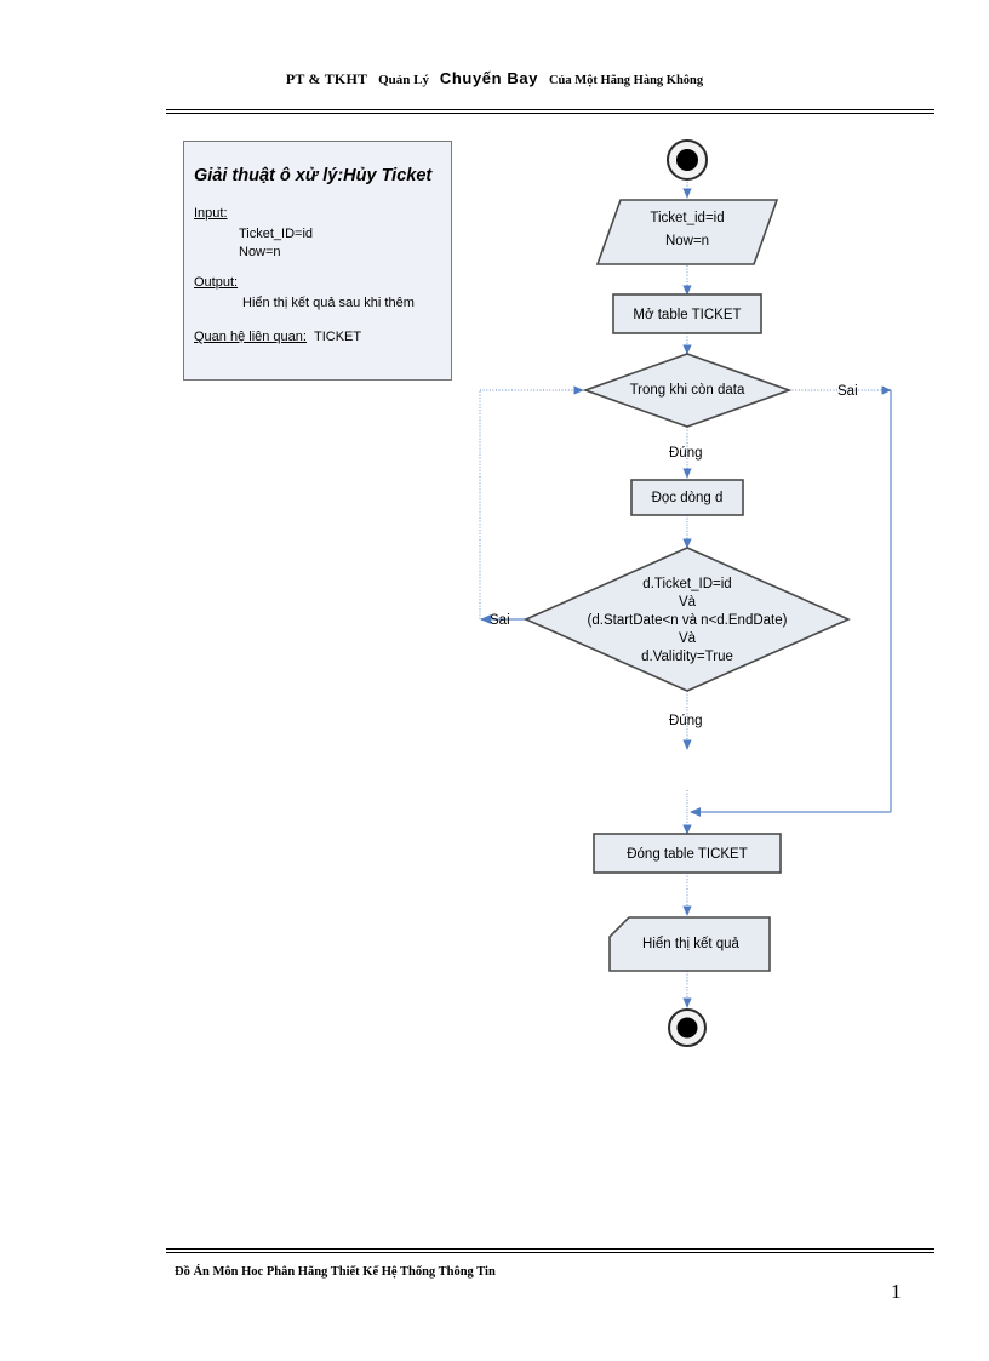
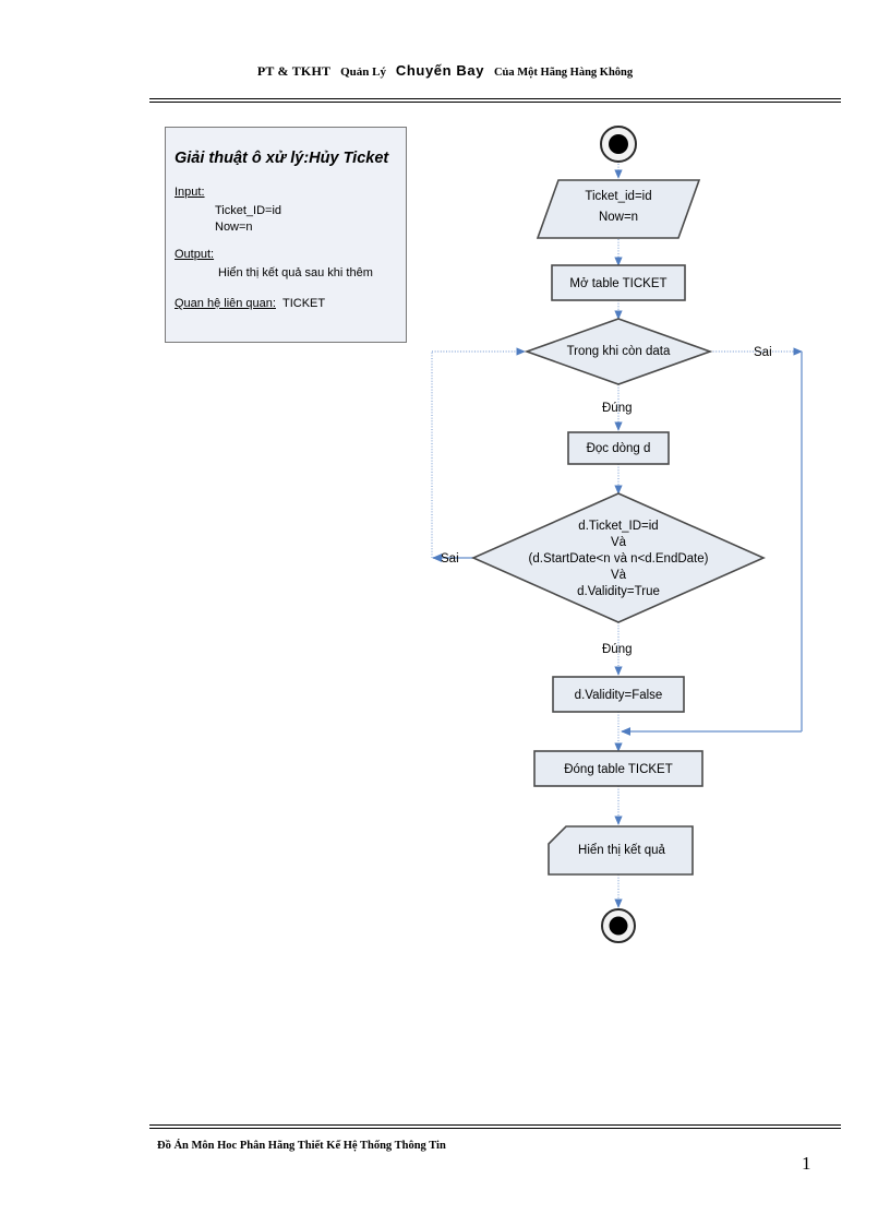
  PT & TKHT Quản Lý Chuyến Bay Của Một Hãng Hàng Không
  Giải thuật ô xử lý:Hủy Ticket
  Input:
  Ticket_ID=id
  Now=n
  Output:
  Hiển thị kết quả sau khi thêm
  Quan hệ liên quan:
  TICKET
  Sai
  Đúng
  Sai
  Đúng
  Ticket_id=id
  Now=n
  Mở table TICKET
  Trong khi còn data
  Đọc dòng d
  d.Ticket_ID=id
  Và
  (d.StartDate<n và n<d.EndDate)
  Và
  d.Validity=True
+ d.Validity=False
  Đóng table TICKET
  Hiển thị kết quả
  Đồ Án Môn Hoc Phân Hãng Thiết Kế Hệ Thống Thông Tin
  1
